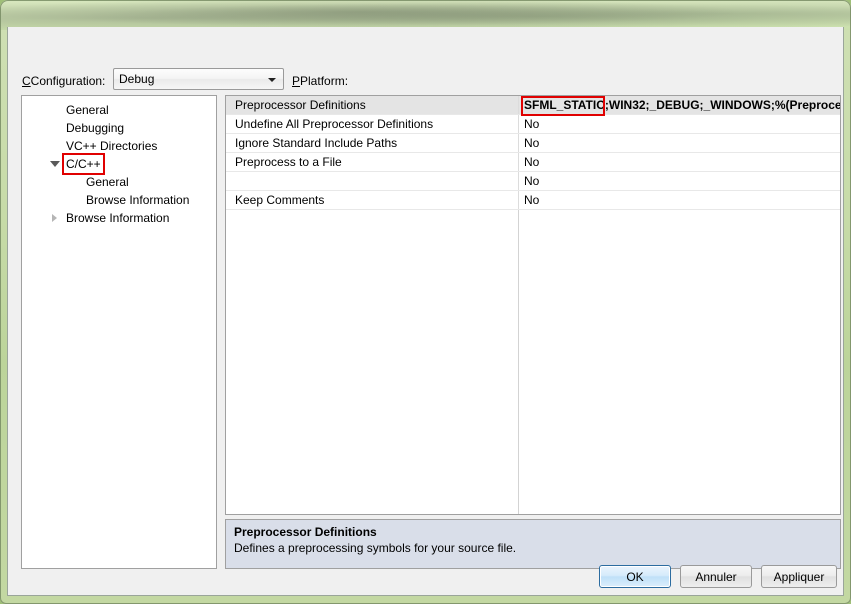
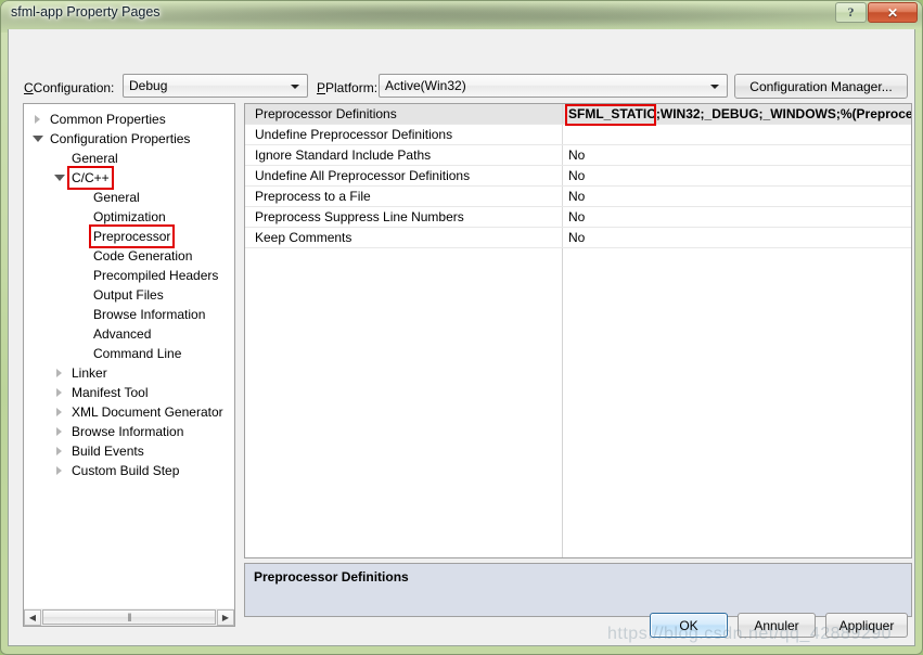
+ sfml-app Property Pages
+ ?
+ ✕
  CConfiguration:
  Debug
  PPlatform:
+ Active(Win32)
+ Configuration Manager...
+ Common Properties
+ Configuration Properties
  General
- Debugging
- VC++ Directories
  C/C++
  General
+ Optimization
+ Preprocessor
+ Code Generation
+ Precompiled Headers
+ Output Files
  Browse Information
+ Advanced
+ Command Line
+ Linker
+ Manifest Tool
+ XML Document Generator
  Browse Information
+ Build Events
+ Custom Build Step
+ ◀
+ ▶
  Preprocessor Definitions
  SFML_STATIC;WIN32;_DEBUG;_WINDOWS;%(Preproce
+ Undefine Preprocessor Definitions
- Undefine All Preprocessor Definitions
+ Ignore Standard Include Paths
  No
- Ignore Standard Include Paths
+ Undefine All Preprocessor Definitions
  No
  Preprocess to a File
  No
+ Preprocess Suppress Line Numbers
  No
  Keep Comments
  No
  Preprocessor Definitions
- Defines a preprocessing symbols for your source file.
  OK
  Annuler
  Appliquer
+ https://blog.csdn.net/qq_42889290
